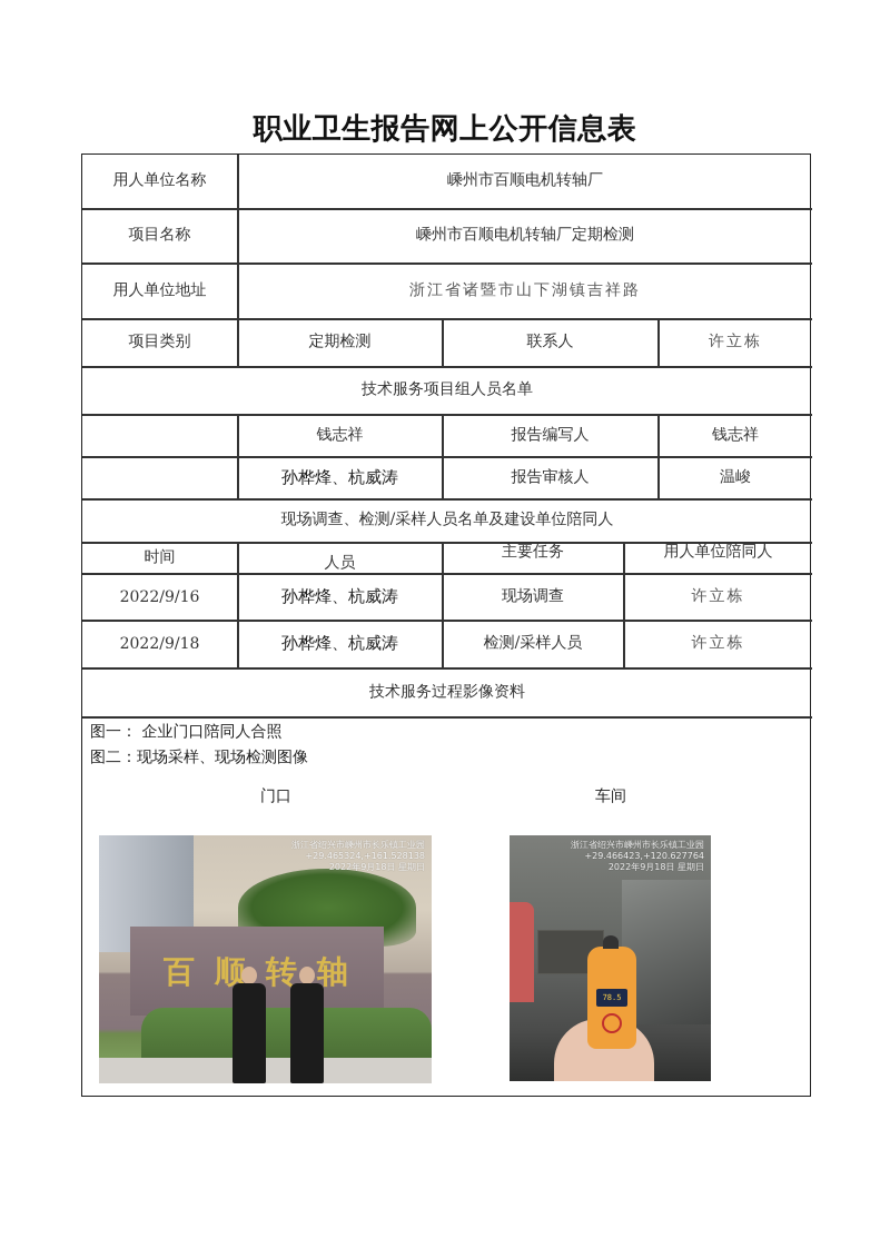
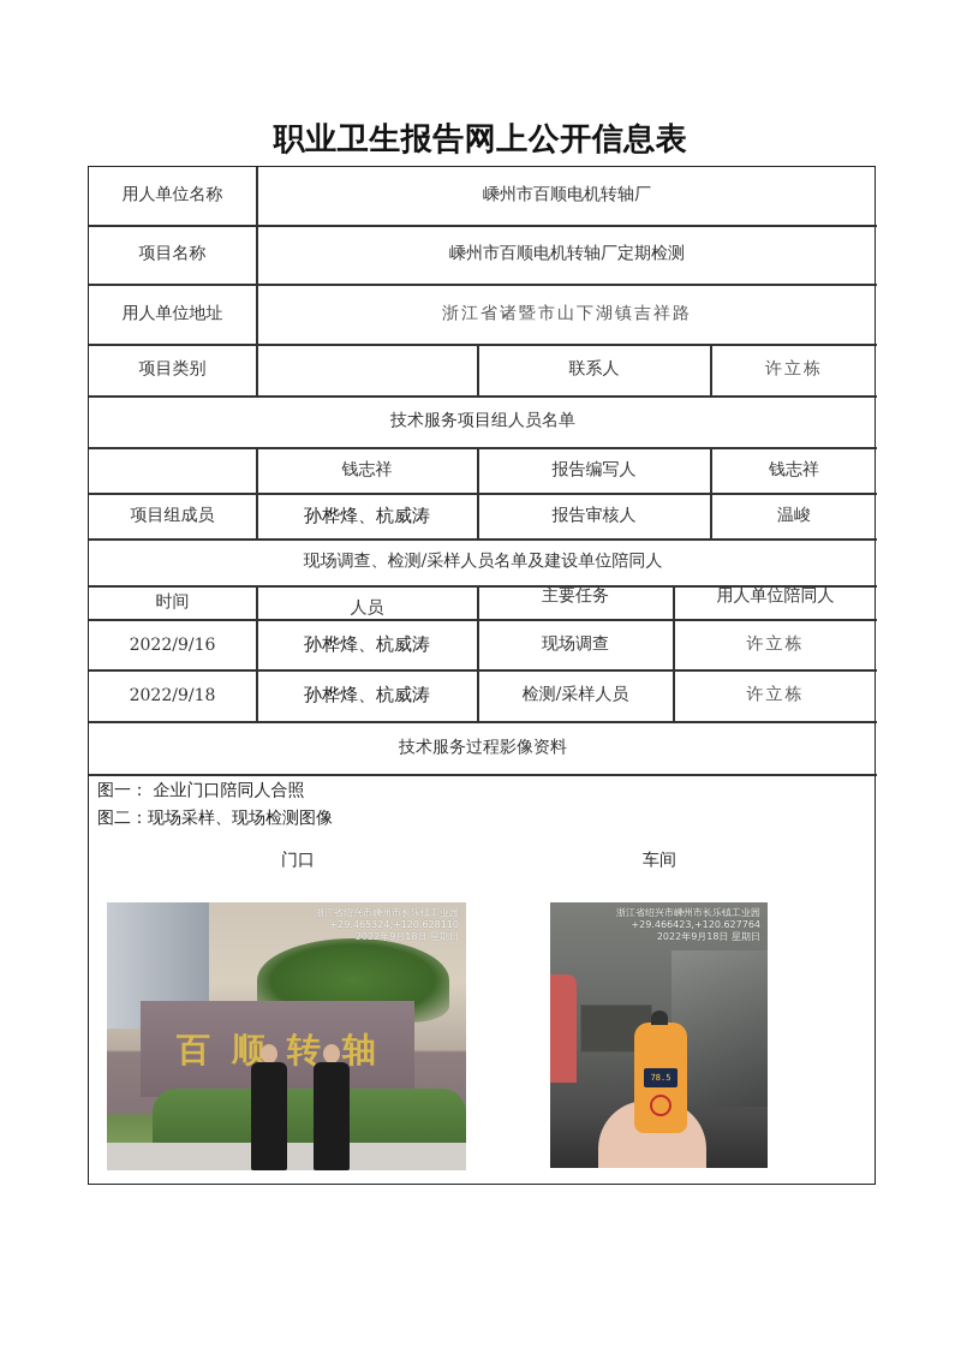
  职业卫生报告网上公开信息表
  用人单位名称
  嵊州市百顺电机转轴厂
  项目名称
  嵊州市百顺电机转轴厂定期检测
  用人单位地址
  浙江省诸暨市山下湖镇吉祥路
  项目类别
- 定期检测
  联系人
  许立栋
  技术服务项目组人员名单
  钱志祥
  报告编写人
  钱志祥
+ 项目组成员
  孙桦烽、杭威涛
  报告审核人
  温峻
  现场调查、检测/采样人员名单及建设单位陪同人
  时间
  人员
  主要任务
  用人单位陪同人
  2022/9/16
  孙桦烽、杭威涛
  现场调查
  许立栋
  2022/9/18
  孙桦烽、杭威涛
  检测/采样人员
  许立栋
  技术服务过程影像资料
  图一： 企业门口陪同人合照
  图二：现场采样、现场检测图像
  门口
  车间
  百顺转轴
  浙江省绍兴市嵊州市长乐镇工业园
- +29.465324,+161.528138
+ +29.465324,+120.628110
  2022年9月18日 星期日
  78.5
  浙江省绍兴市嵊州市长乐镇工业园
  +29.466423,+120.627764
  2022年9月18日 星期日
